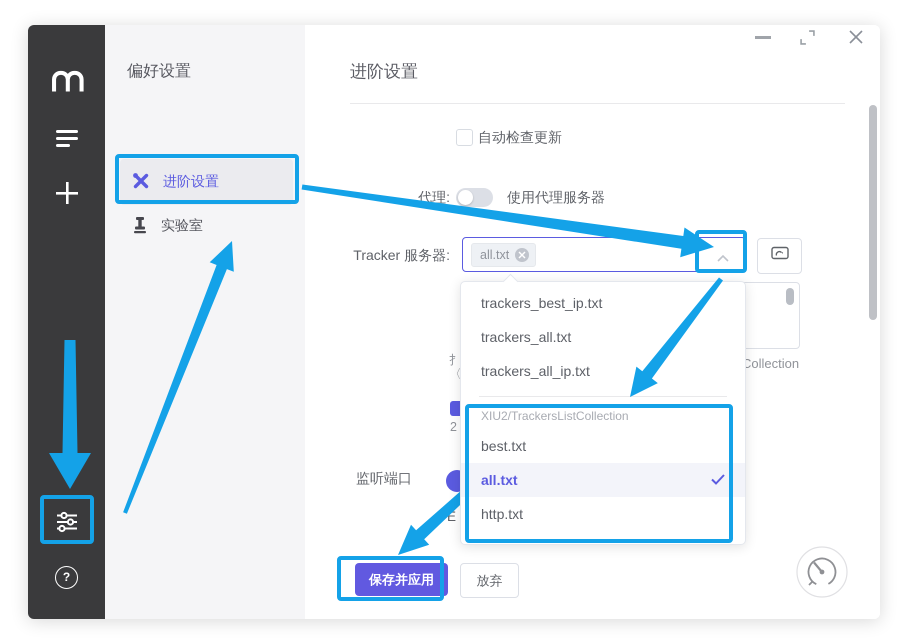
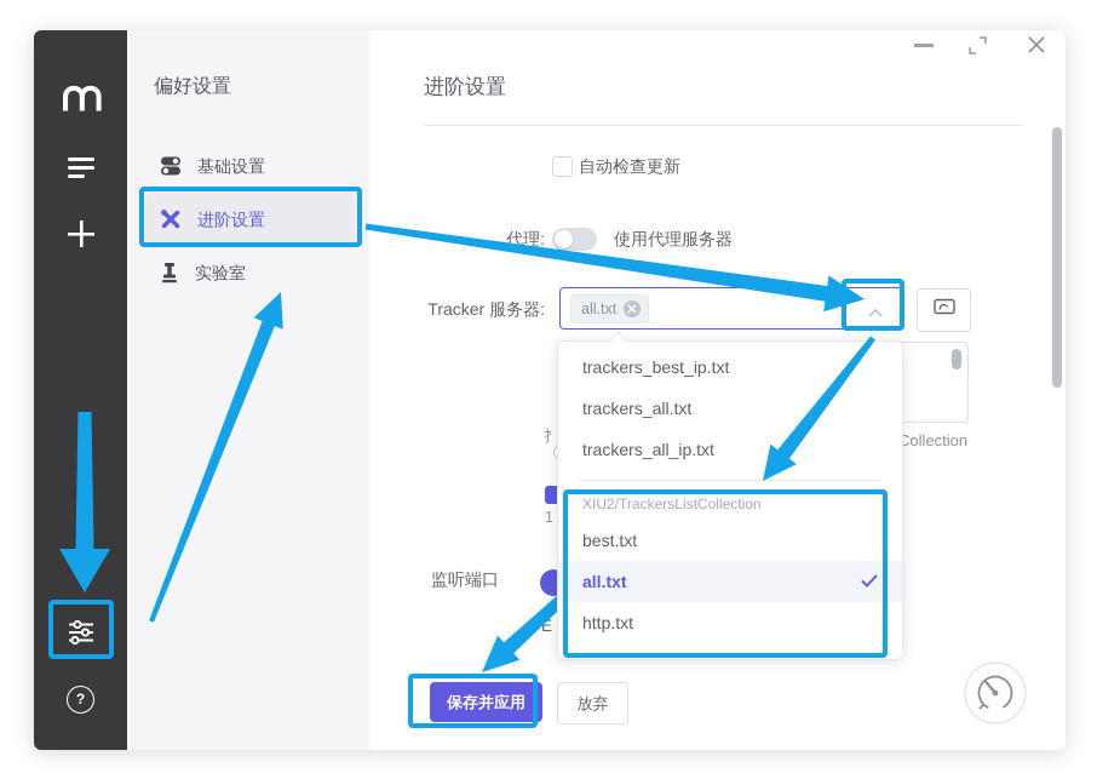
  ?
  偏好设置
+ 基础设置
  进阶设置
  实验室
  进阶设置
  自动检查更新
  代理:
  使用代理服务器
  Tracker 服务器:
  all.txt
  Collection
  扌
  〈
- 2
+ 1
  E
  监听端口
  保存并应用
  放弃
  trackers_best_ip.txt
  trackers_all.txt
  trackers_all_ip.txt
  XIU2/TrackersListCollection
  best.txt
  all.txt
  http.txt
